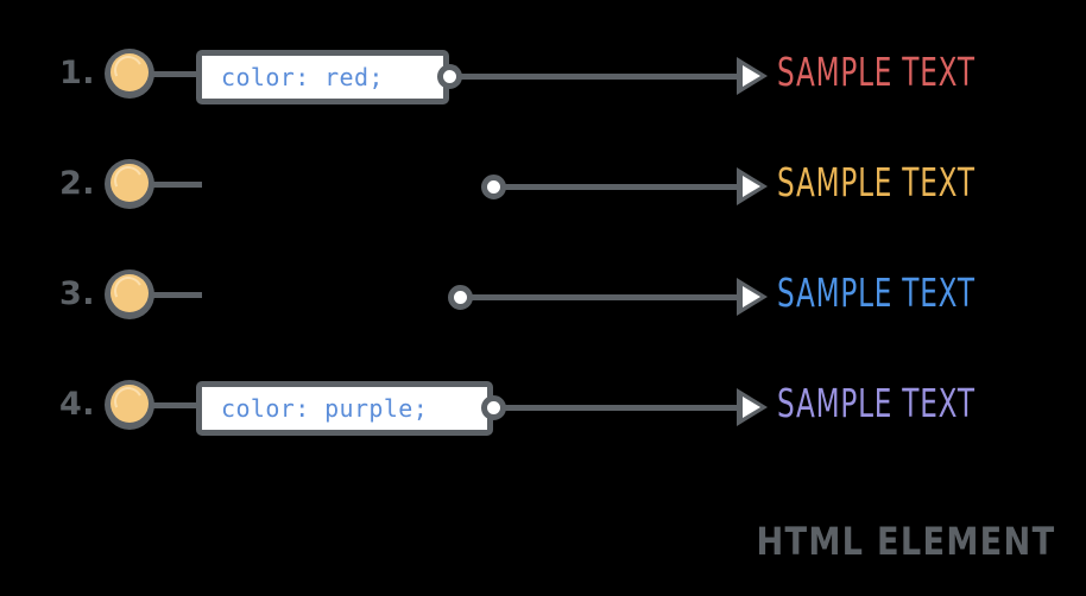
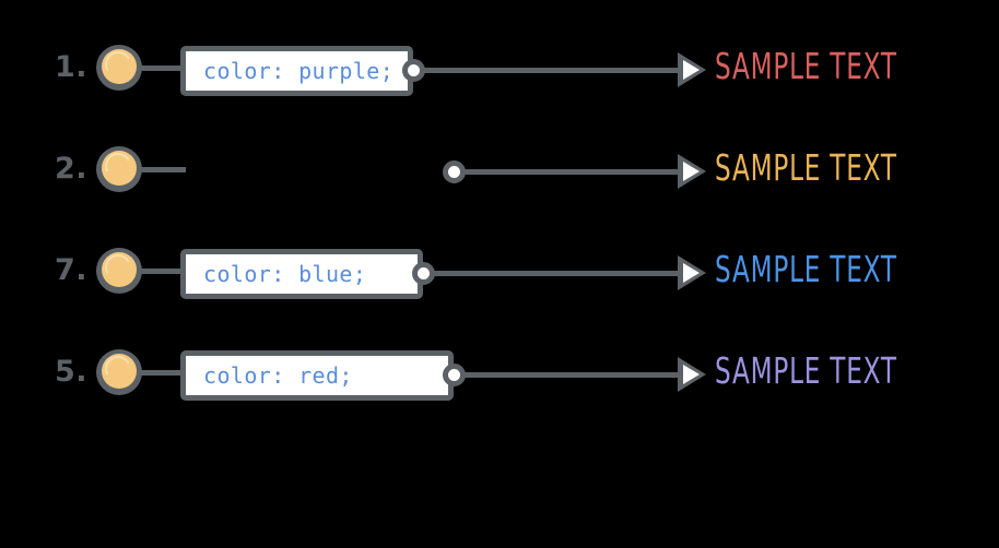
  1.
- color: red;
+ color: purple;
  SAMPLE TEXT
  2.
  SAMPLE TEXT
- 3.
+ 7.
+ color: blue;
  SAMPLE TEXT
- 4.
+ 5.
- color: purple;
+ color: red;
  SAMPLE TEXT
- HTML ELEMENT
